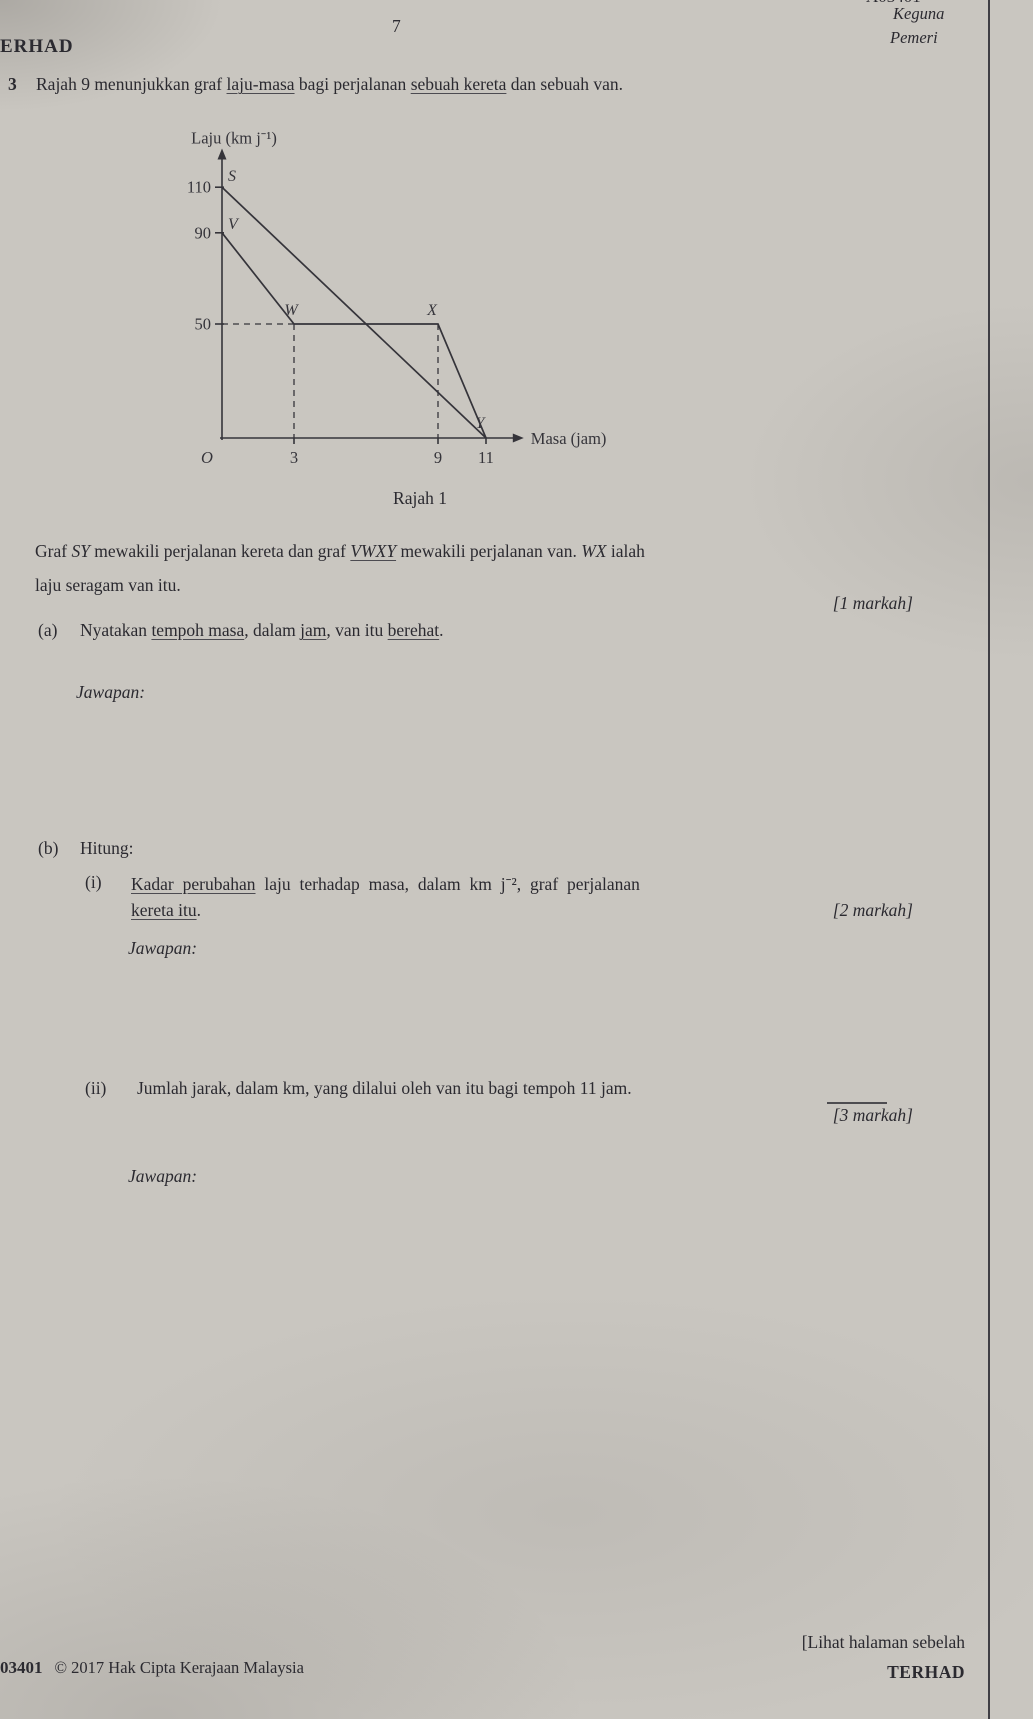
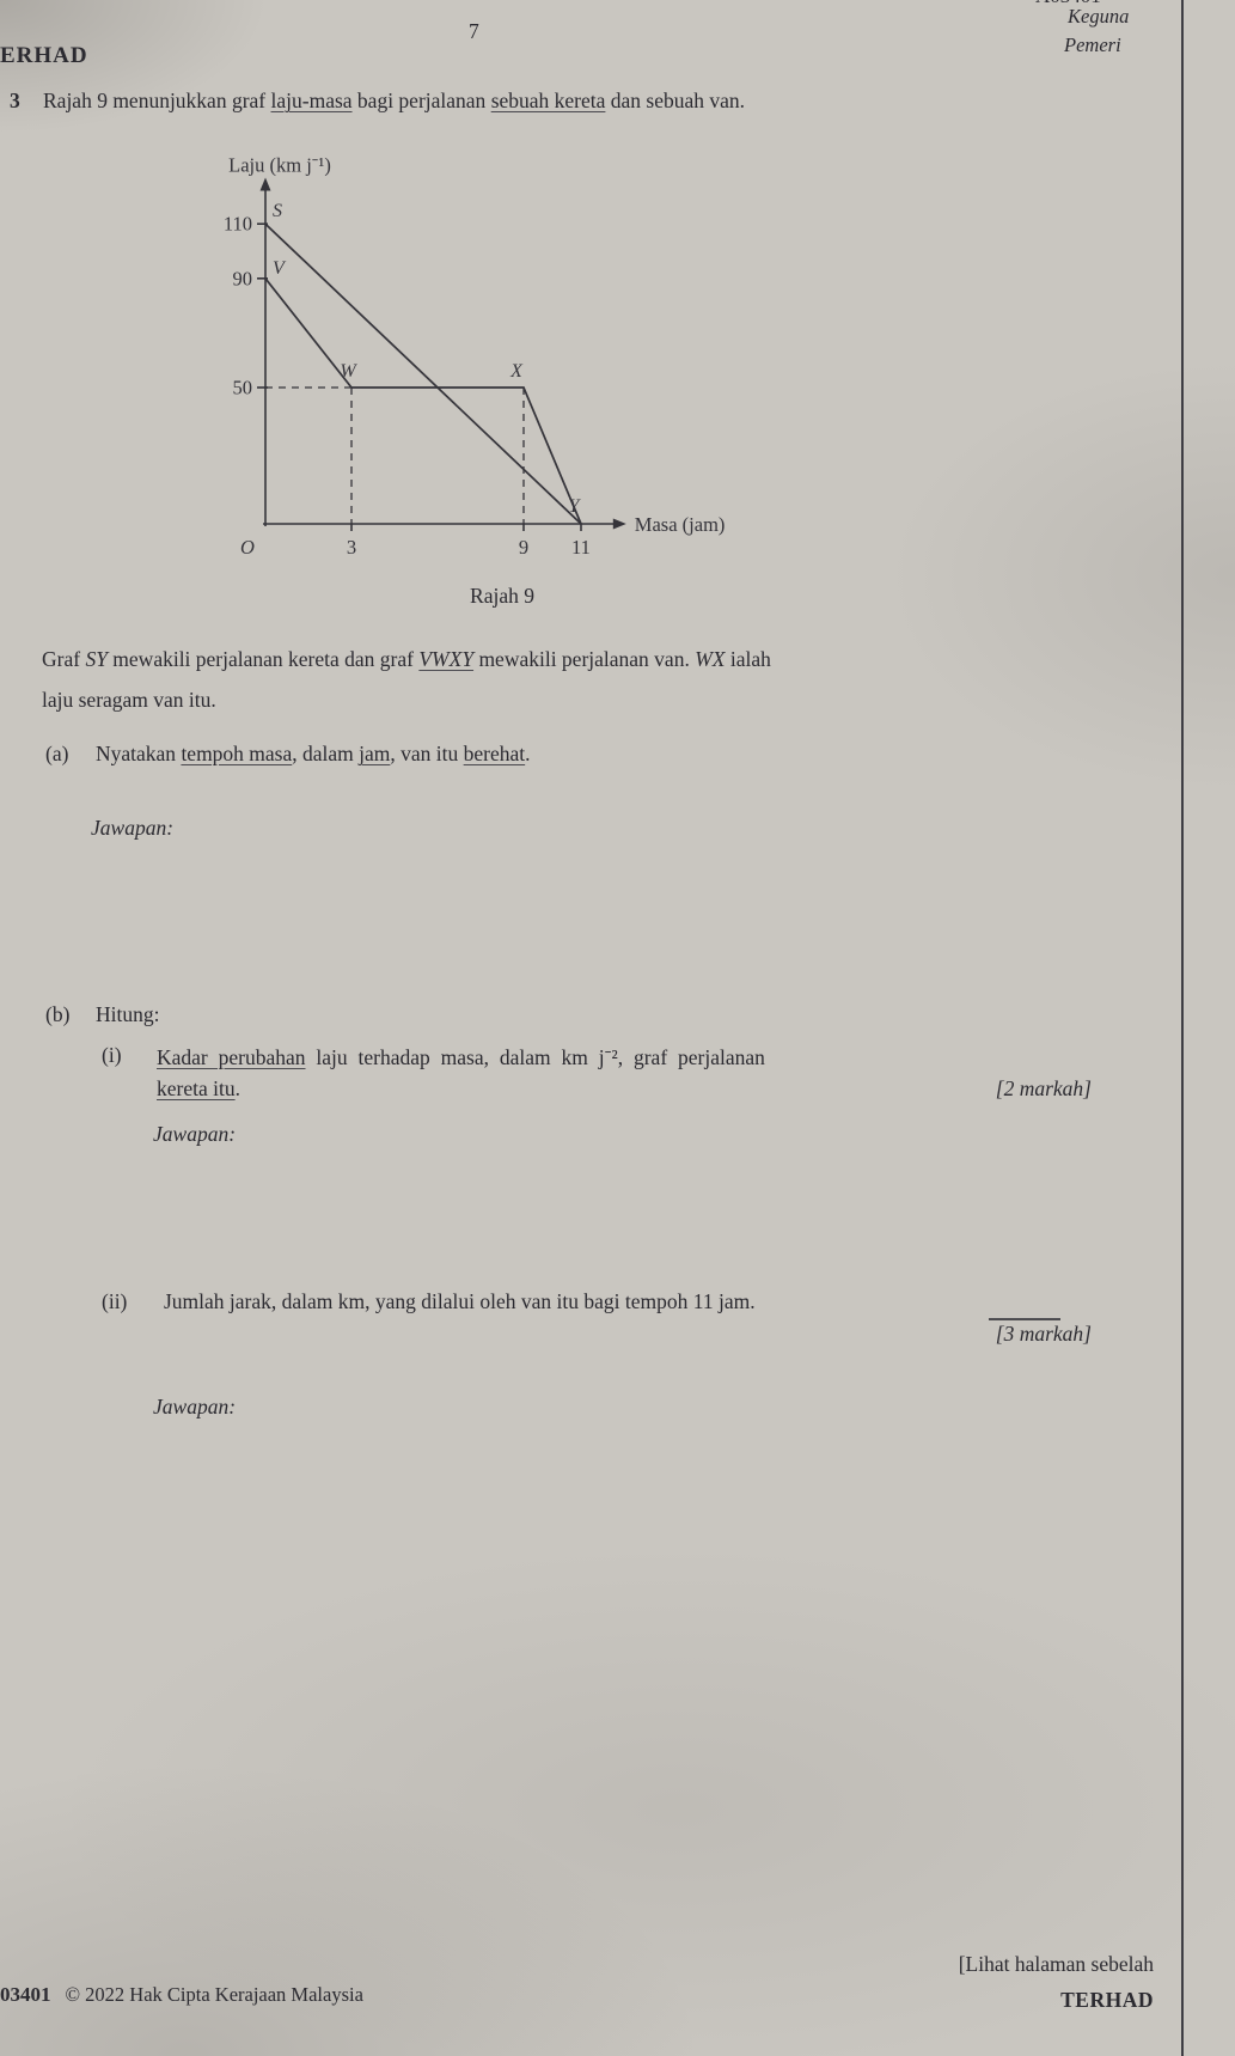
  7
  ERHAD
  Keguna
  Pemeri
  3 Rajah 9 menunjukkan graf laju-masa bagi perjalanan sebuah kereta dan sebuah van.
  50
  90
  110
  3
  9
  11
  O
  S
  V
  W
  X
  Y
  Masa (jam)
  Laju (km j⁻¹)
- Rajah 1
+ Rajah 9
  Graf SY mewakili perjalanan kereta dan graf VWXY mewakili perjalanan van. WX ialah
  laju seragam van itu.
- [1 markah]
  (a) Nyatakan tempoh masa, dalam jam, van itu berehat.
  Jawapan:
  (b) Hitung:
  (i)
  Kadar perubahan laju terhadap masa, dalam km j⁻², graf perjalanan
  kereta itu.
  [2 markah]
  Jawapan:
  (ii)
  Jumlah jarak, dalam km, yang dilalui oleh van itu bagi tempoh 11 jam.
  [3 markah]
  Jawapan:
  [Lihat halaman sebelah
- 03401 © 2017 Hak Cipta Kerajaan Malaysia
+ 03401 © 2022 Hak Cipta Kerajaan Malaysia
  TERHAD
